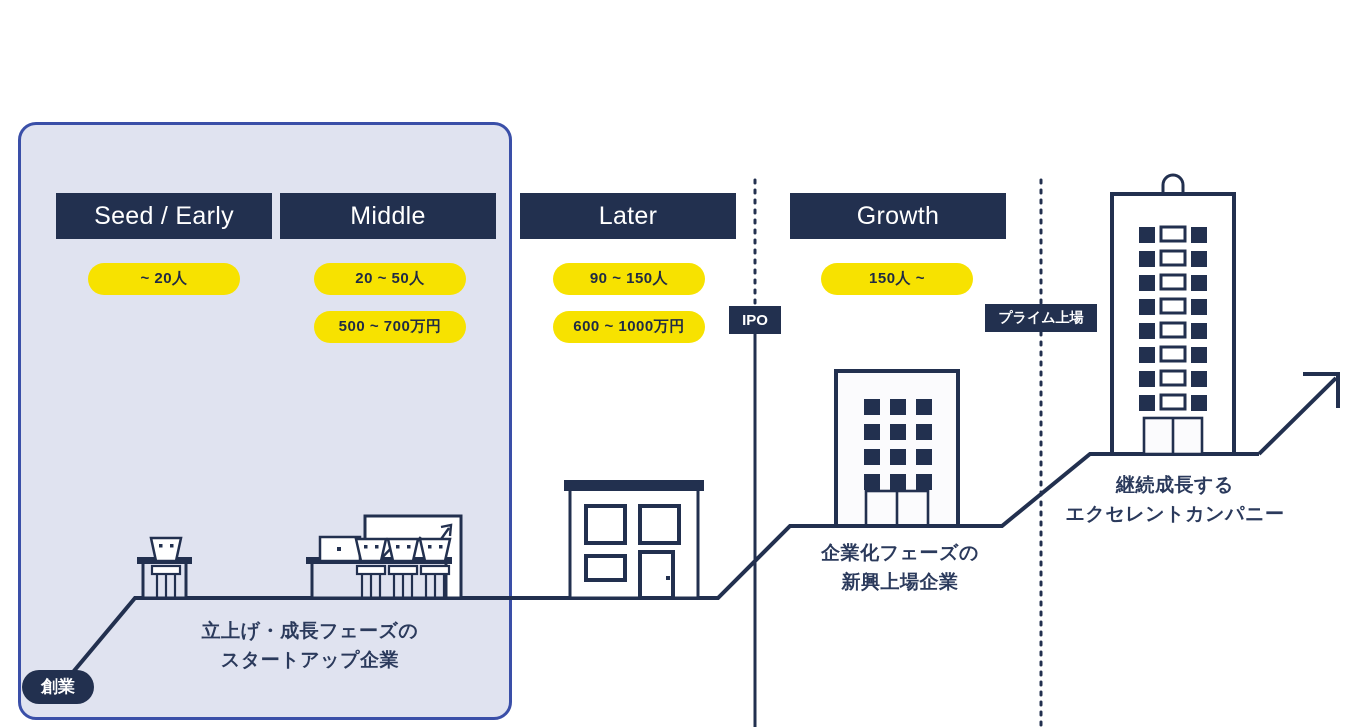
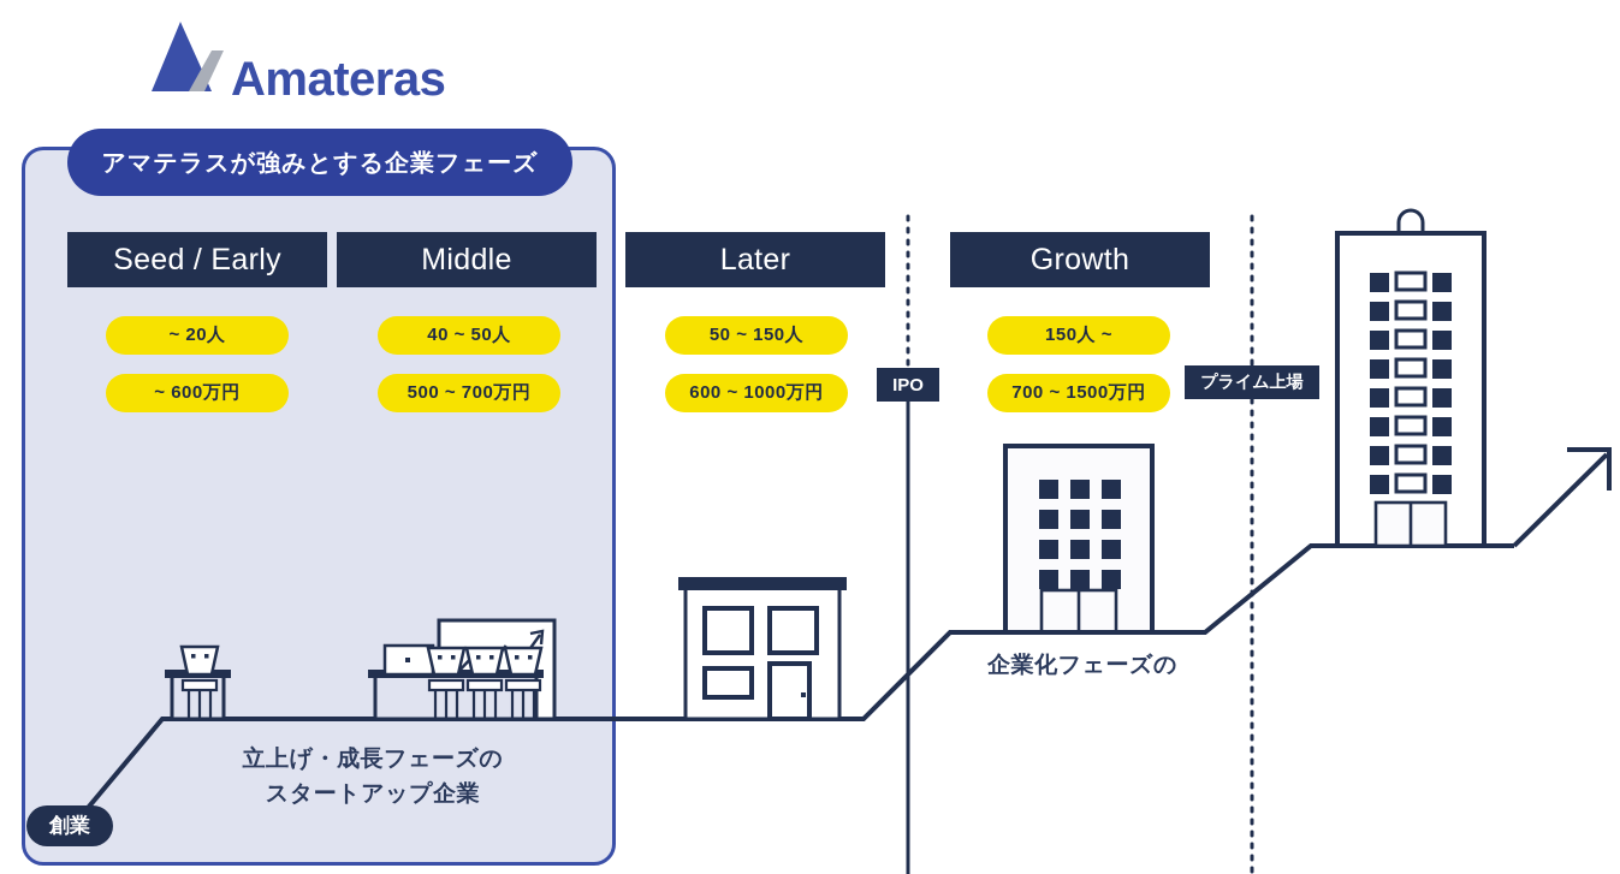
+ Amateras
+ アマテラスが強みとする企業フェーズ
  Seed / Early
  Middle
  Later
  Growth
  ~ 20人
+ ~ 600万円
- 20 ~ 50人
+ 40 ~ 50人
  500 ~ 700万円
- 90 ~ 150人
+ 50 ~ 150人
  600 ~ 1000万円
  150人 ~
+ 700 ~ 1500万円
  IPO
  プライム上場
  創業
  立上げ・成長フェーズの
  スタートアップ企業
  企業化フェーズの
- 新興上場企業
- 継続成長する
- エクセレントカンパニー
